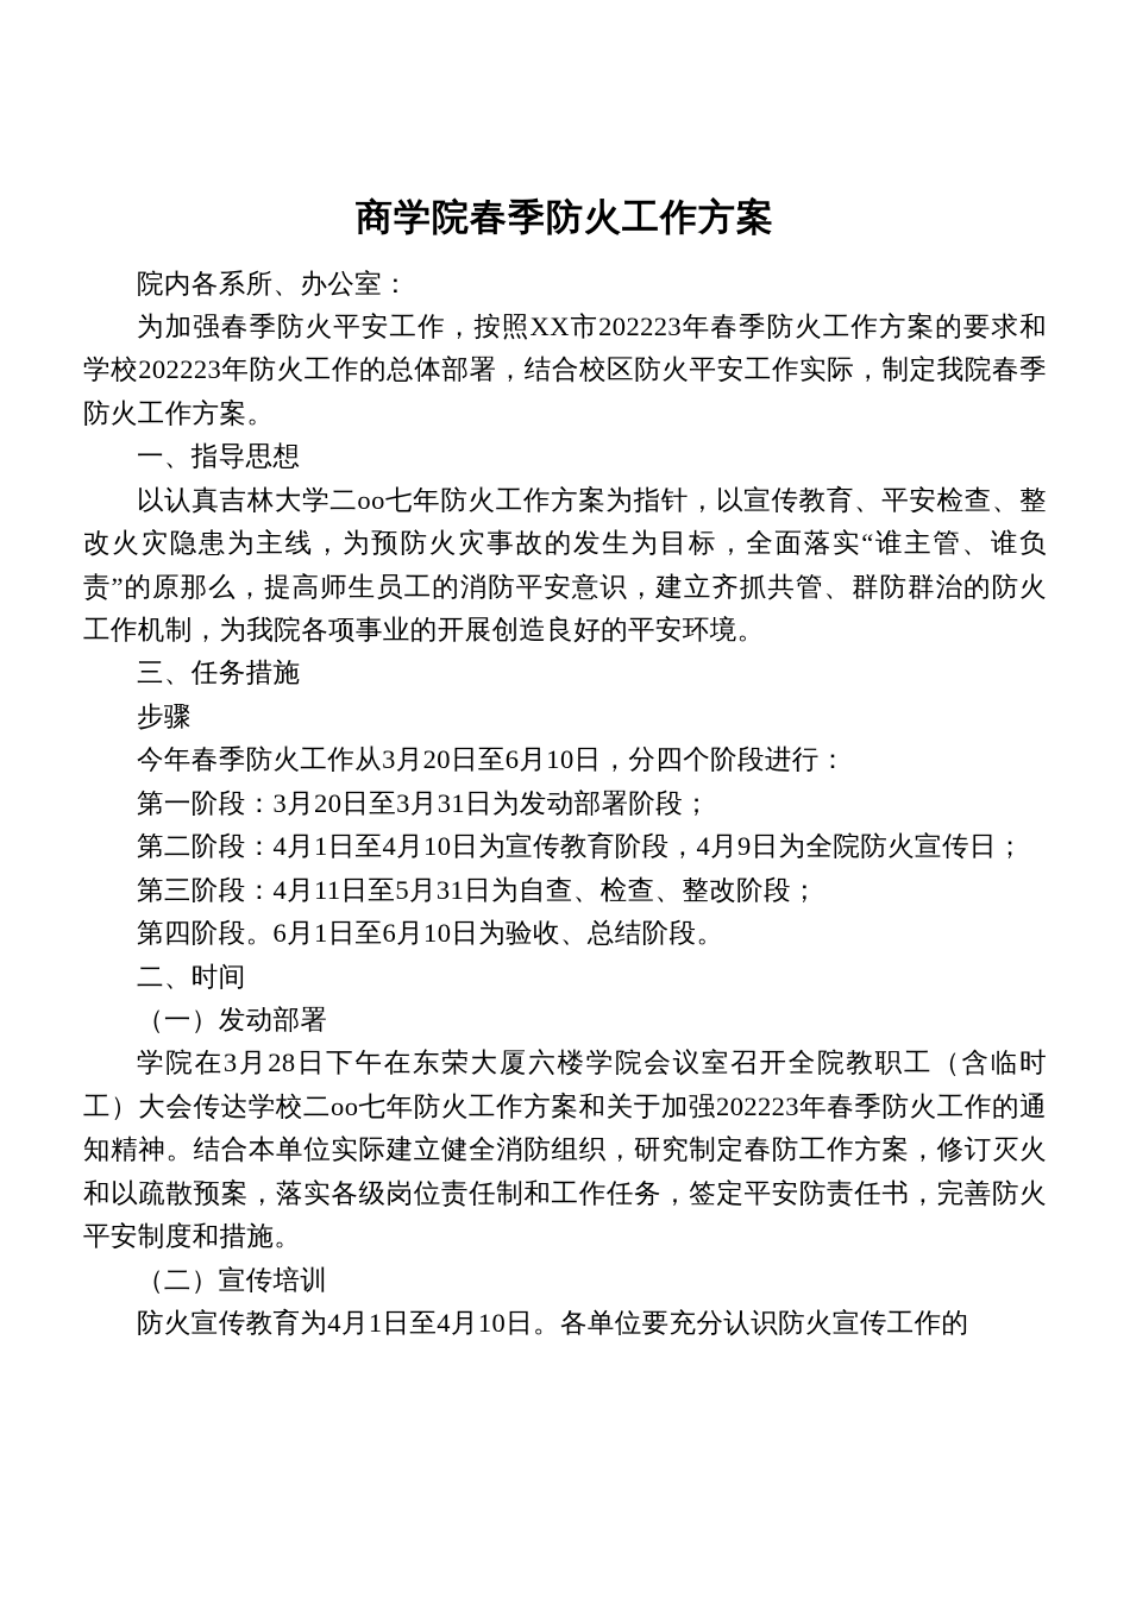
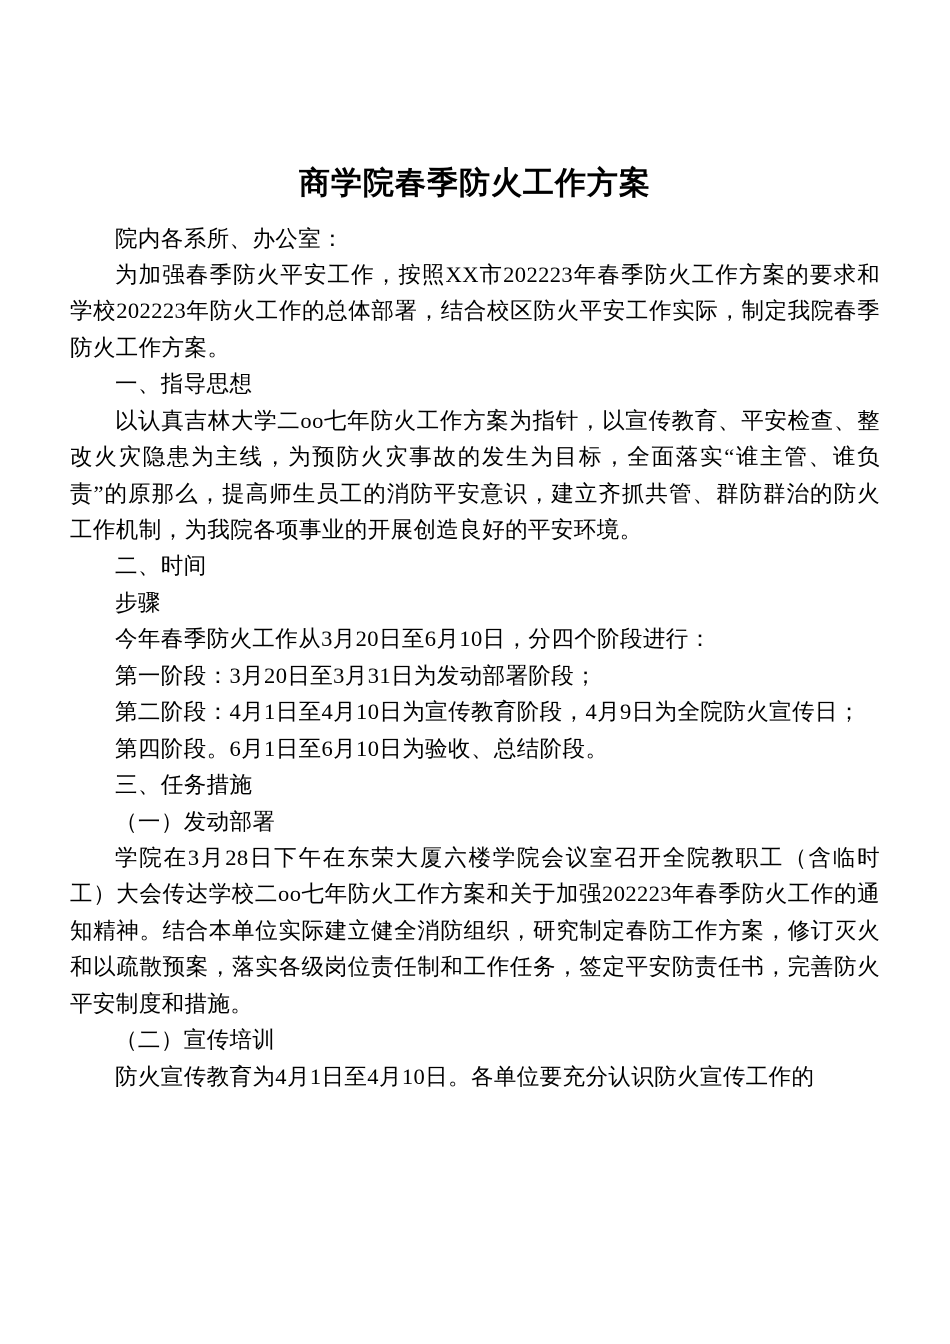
  商学院春季防火工作方案
  院内各系所、办公室：
  为加强春季防火平安工作，按照XX市202223年春季防火工作方案的要求和学校202223年防火工作的总体部署，结合校区防火平安工作实际，制定我院春季防火工作方案。
  一、指导思想
  以认真吉林大学二oo七年防火工作方案为指针，以宣传教育、平安检查、整改火灾隐患为主线，为预防火灾事故的发生为目标，全面落实“谁主管、谁负责”的原那么，提高师生员工的消防平安意识，建立齐抓共管、群防群治的防火工作机制，为我院各项事业的开展创造良好的平安环境。
- 三、任务措施
+ 二、时间
  步骤
  今年春季防火工作从3月20日至6月10日，分四个阶段进行：
  第一阶段：3月20日至3月31日为发动部署阶段；
  第二阶段：4月1日至4月10日为宣传教育阶段，4月9日为全院防火宣传日；
- 第三阶段：4月11日至5月31日为自查、检查、整改阶段；
  第四阶段。6月1日至6月10日为验收、总结阶段。
- 二、时间
+ 三、任务措施
  （一）发动部署
  学院在3月28日下午在东荣大厦六楼学院会议室召开全院教职工（含临时工）大会传达学校二oo七年防火工作方案和关于加强202223年春季防火工作的通知精神。结合本单位实际建立健全消防组织，研究制定春防工作方案，修订灭火和以疏散预案，落实各级岗位责任制和工作任务，签定平安防责任书，完善防火平安制度和措施。
  （二）宣传培训
  防火宣传教育为4月1日至4月10日。各单位要充分认识防火宣传工作的
